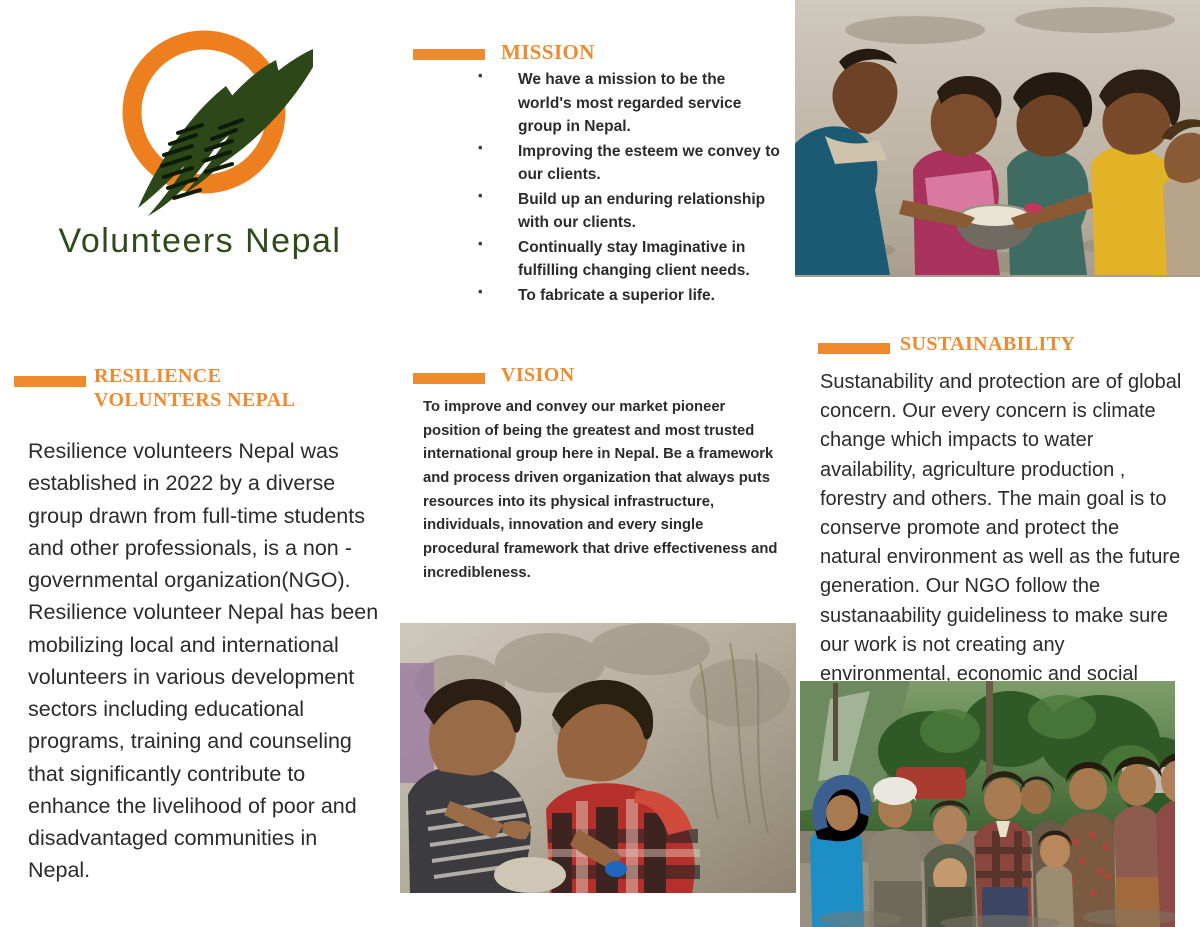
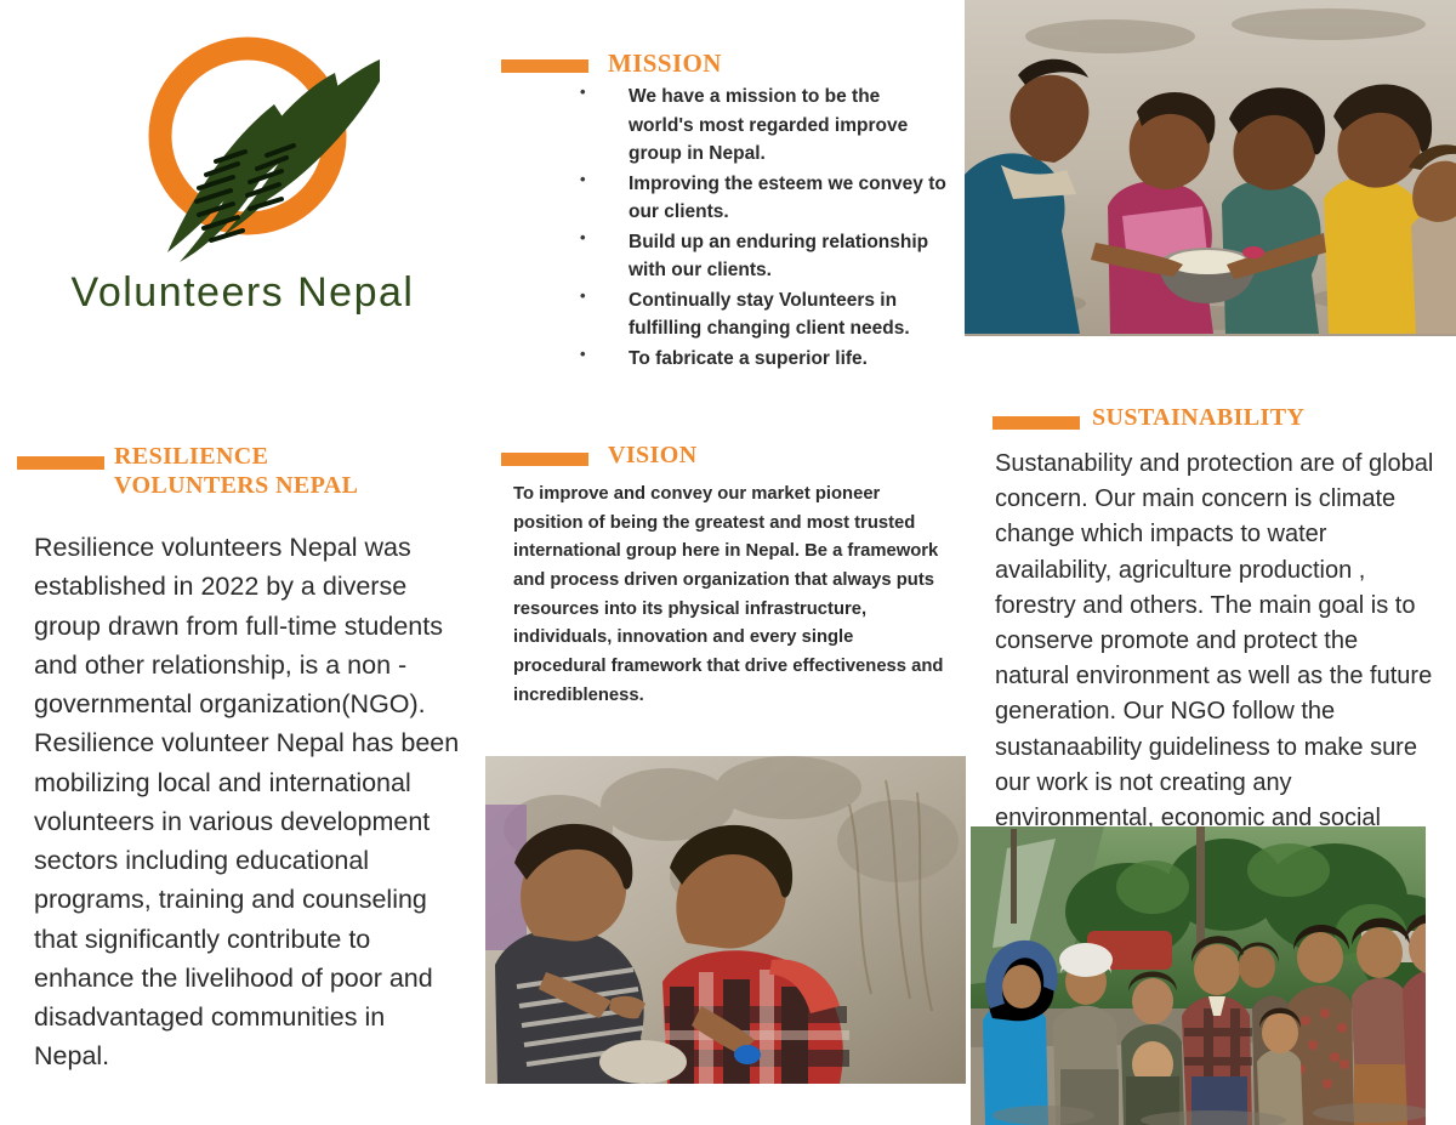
  Volunteers Nepal
  MISSION
- We have a mission to be the world's most regarded service group in Nepal.
+ We have a mission to be the world's most regarded improve group in Nepal.
  Improving the esteem we convey to our clients.
  Build up an enduring relationship with our clients.
- Continually stay Imaginative in fulfilling changing client needs.
+ Continually stay Volunteers in fulfilling changing client needs.
  To fabricate a superior life.
  RESILIENCE
  VOLUNTERS NEPAL
- Resilience volunteers Nepal was established in 2022 by a diverse group drawn from full-time students and other professionals, is a non -governmental organization(NGO). Resilience volunteer Nepal has been mobilizing local and international volunteers in various development sectors including educational programs, training and counseling that significantly contribute to enhance the livelihood of poor and disadvantaged communities in Nepal.
+ Resilience volunteers Nepal was established in 2022 by a diverse group drawn from full-time students and other relationship, is a non -governmental organization(NGO). Resilience volunteer Nepal has been mobilizing local and international volunteers in various development sectors including educational programs, training and counseling that significantly contribute to enhance the livelihood of poor and disadvantaged communities in Nepal.
  VISION
  To improve and convey our market pioneer position of being the greatest and most trusted international group here in Nepal. Be a framework and process driven organization that always puts resources into its physical infrastructure, individuals, innovation and every single procedural framework that drive effectiveness and incredibleness.
  SUSTAINABILITY
- Sustanability and protection are of global concern. Our every concern is climate change which impacts to water availability, agriculture production , forestry and others. The main goal is to conserve promote and protect the natural environment as well as the future generation. Our NGO follow the sustanaability guideliness to make sure our work is not creating any environmental, economic and social
+ Sustanability and protection are of global concern. Our main concern is climate change which impacts to water availability, agriculture production , forestry and others. The main goal is to conserve promote and protect the natural environment as well as the future generation. Our NGO follow the sustanaability guideliness to make sure our work is not creating any environmental, economic and social
